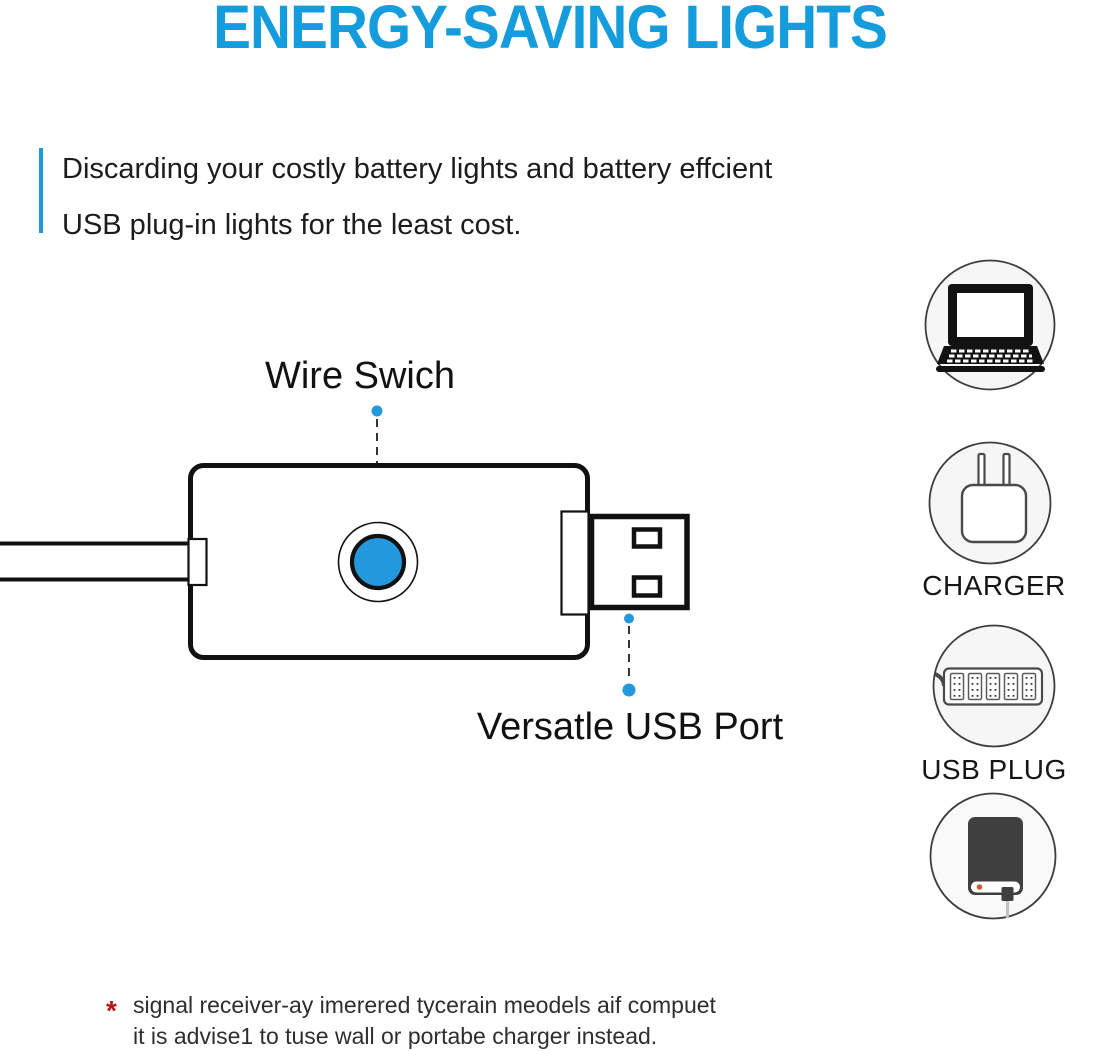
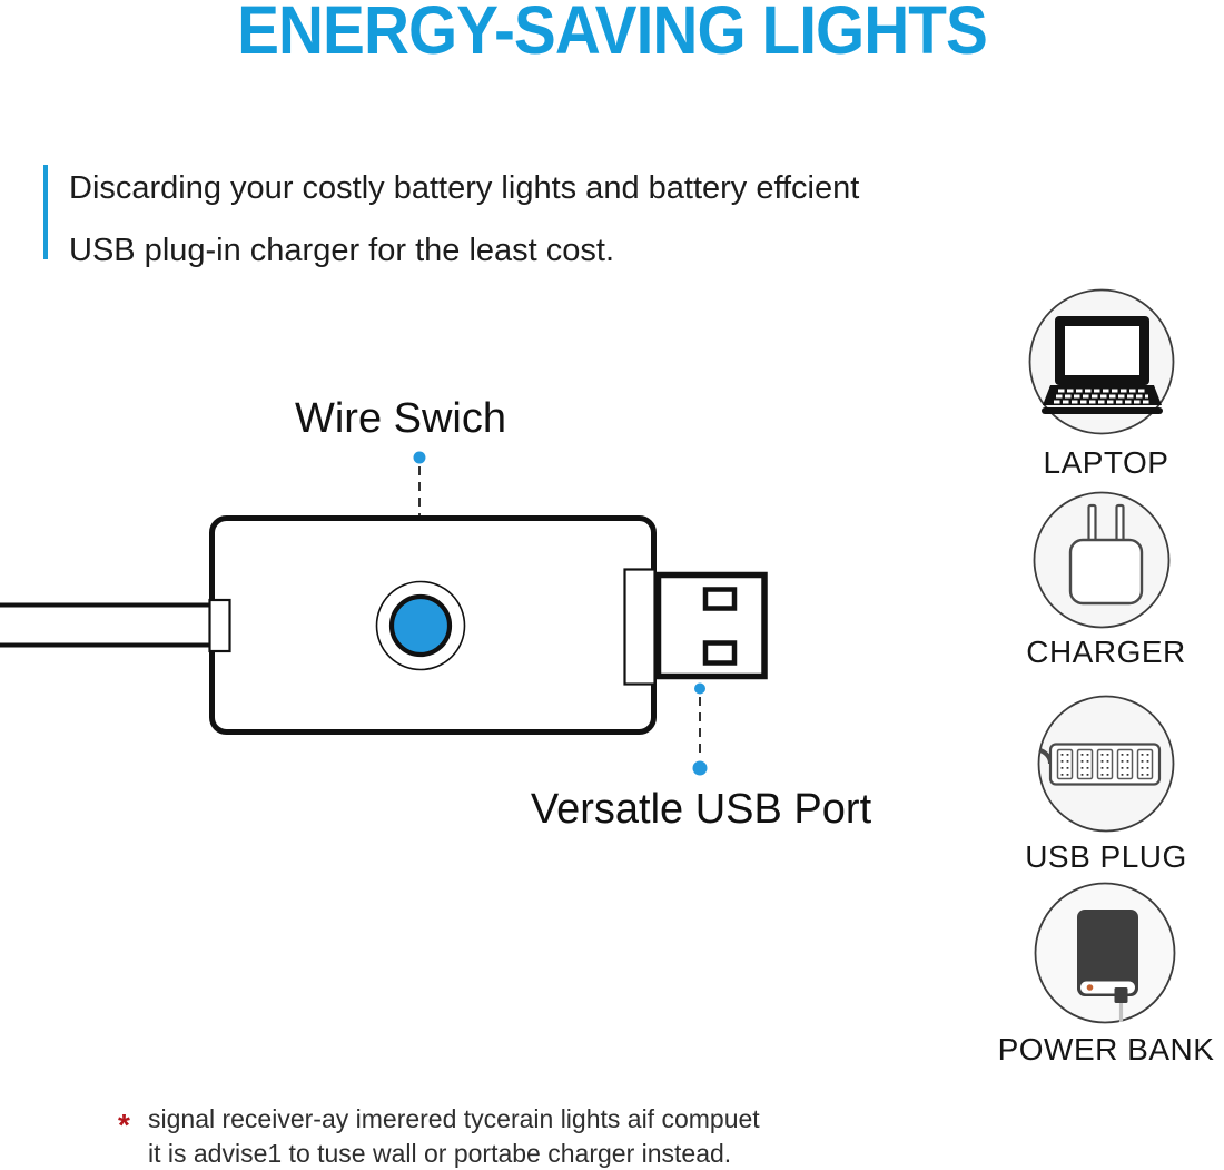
  ENERGY-SAVING LIGHTS
  Discarding your costly battery lights and battery effcient
- USB plug-in lights for the least cost.
+ USB plug-in charger for the least cost.
  Wire Swich
  Versatle USB Port
+ LAPTOP
  CHARGER
  USB PLUG
+ POWER BANK
  *
- signal receiver-ay imerered tycerain meodels aif compuet
+ signal receiver-ay imerered tycerain lights aif compuet
  it is advise1 to tuse wall or portabe charger instead.
